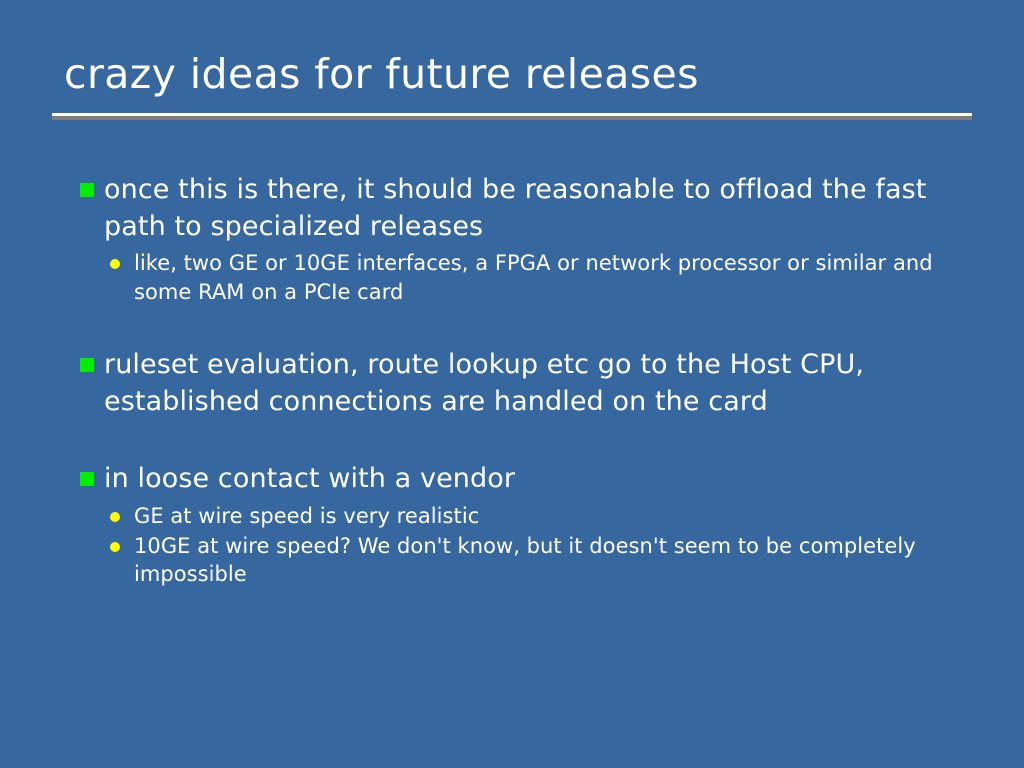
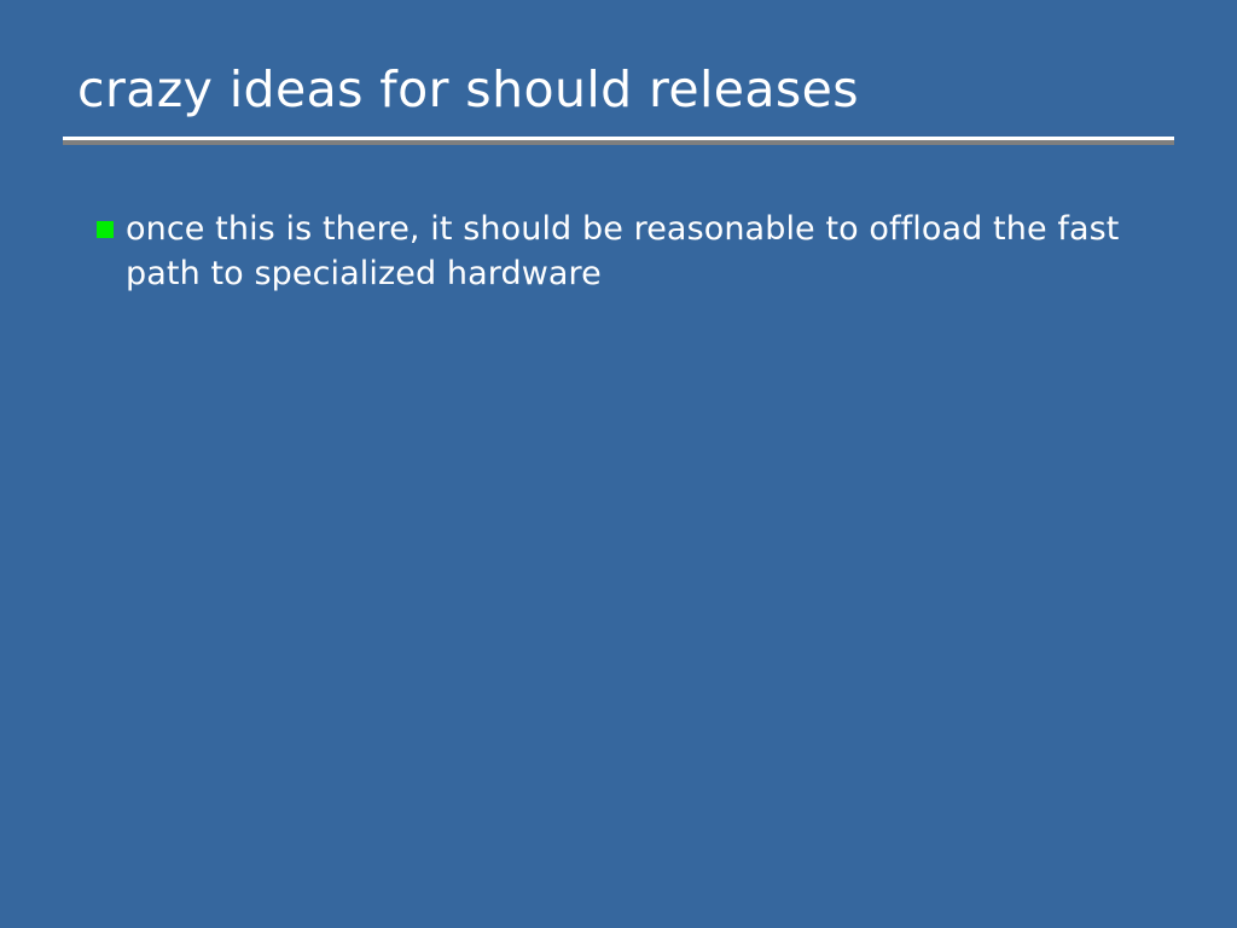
- crazy ideas for future releases
+ crazy ideas for should releases
- once this is there, it should be reasonable to offload the fast path to specialized releases
+ once this is there, it should be reasonable to offload the fast path to specialized hardware
- like, two GE or 10GE interfaces, a FPGA or network processor or similar and some RAM on a PCIe card
- ruleset evaluation, route lookup etc go to the Host CPU, established connections are handled on the card
- in loose contact with a vendor
- GE at wire speed is very realistic
- 10GE at wire speed? We don't know, but it doesn't seem to be completely impossible
